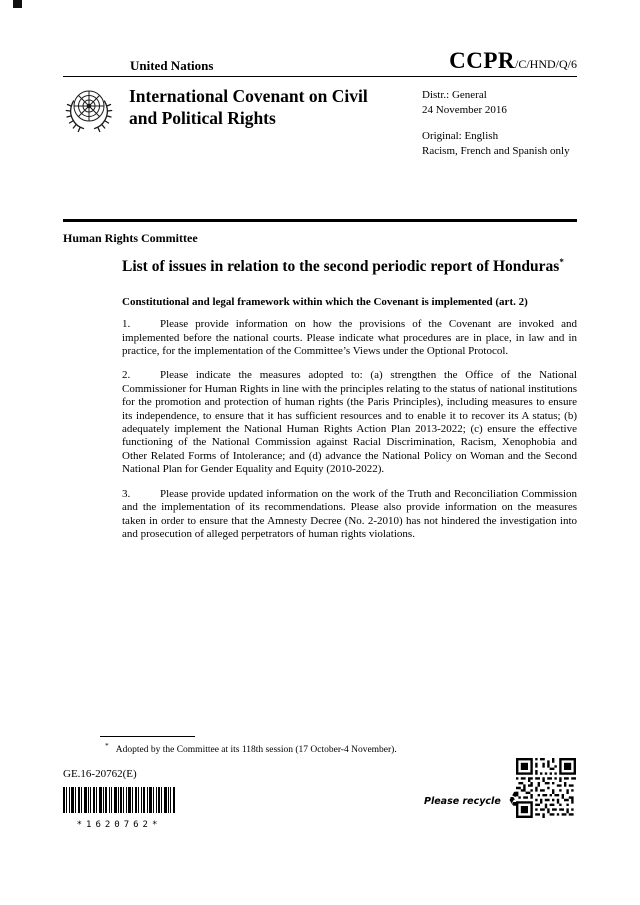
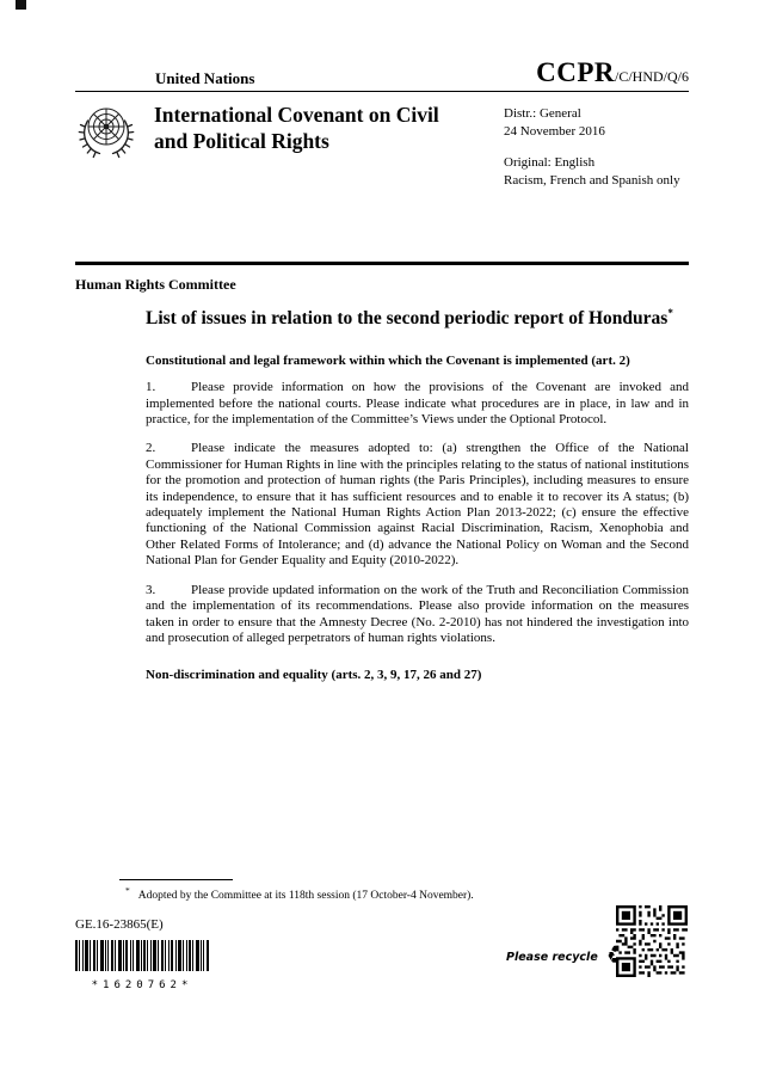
  United Nations
  CCPR/C/HND/Q/6
  International Covenant on Civil and Political Rights
  Distr.: General
  24 November 2016
  Original: English
  Racism, French and Spanish only
  Human Rights Committee
  List of issues in relation to the second periodic report of Honduras*
  Constitutional and legal framework within which the Covenant is implemented (art. 2)
  1. Please provide information on how the provisions of the Covenant are invoked and implemented before the national courts. Please indicate what procedures are in place, in law and in practice, for the implementation of the Committee’s Views under the Optional Protocol.
  2. Please indicate the measures adopted to: (a) strengthen the Office of the National Commissioner for Human Rights in line with the principles relating to the status of national institutions for the promotion and protection of human rights (the Paris Principles), including measures to ensure its independence, to ensure that it has sufficient resources and to enable it to recover its A status; (b) adequately implement the National Human Rights Action Plan 2013-2022; (c) ensure the effective functioning of the National Commission against Racial Discrimination, Racism, Xenophobia and Other Related Forms of Intolerance; and (d) advance the National Policy on Woman and the Second National Plan for Gender Equality and Equity (2010-2022).
  3. Please provide updated information on the work of the Truth and Reconciliation Commission and the implementation of its recommendations. Please also provide information on the measures taken in order to ensure that the Amnesty Decree (No. 2-2010) has not hindered the investigation into and prosecution of alleged perpetrators of human rights violations.
+ Non-discrimination and equality (arts. 2, 3, 9, 17, 26 and 27)
  *Adopted by the Committee at its 118th session (17 October-4 November).
- GE.16-20762(E)
+ GE.16-23865(E)
  *1620762*
  Please recycle
